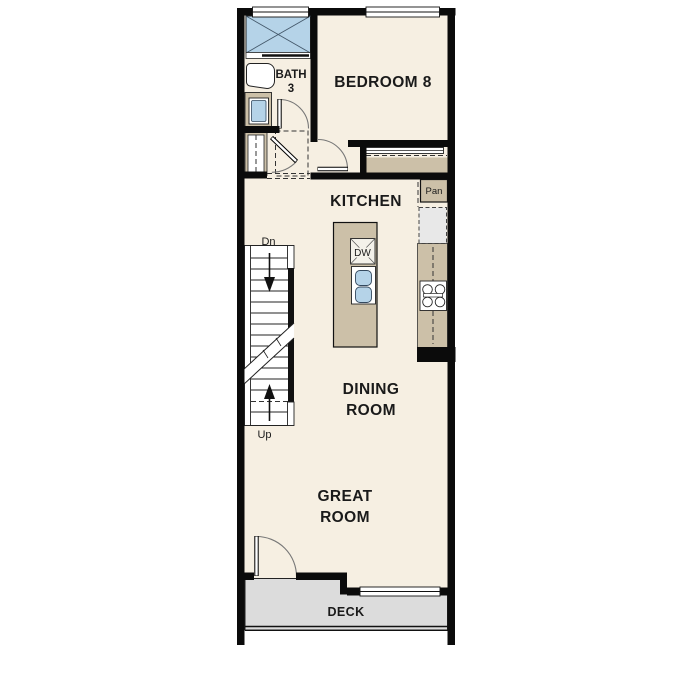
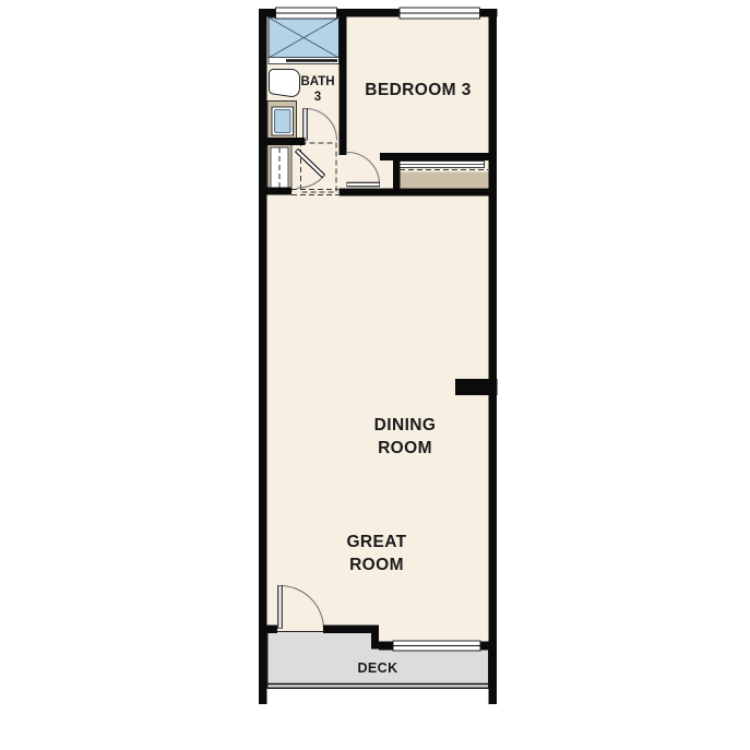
  BATH
  3
- BEDROOM 8
+ BEDROOM 3
- Pan
- DW
- KITCHEN
- Dn
- Up
  DINING
  ROOM
  GREAT
  ROOM
  DECK
